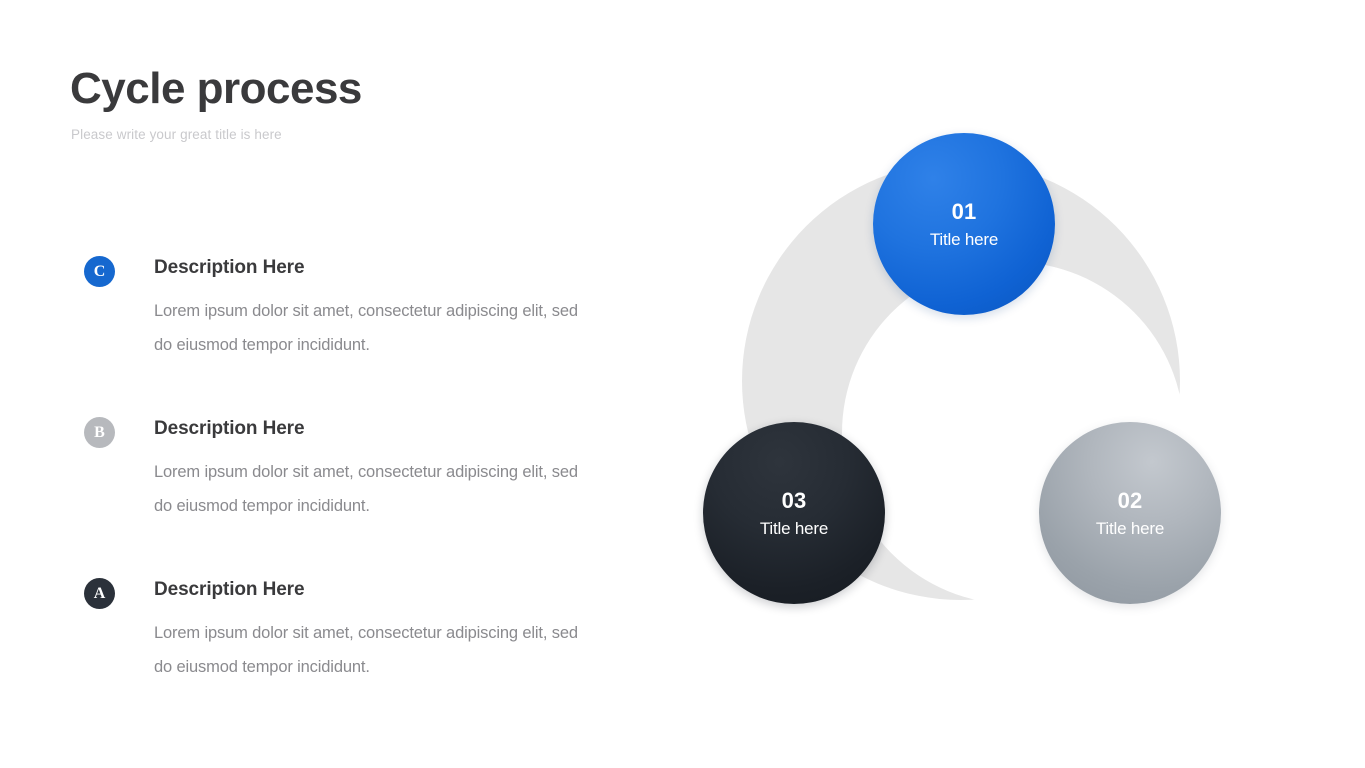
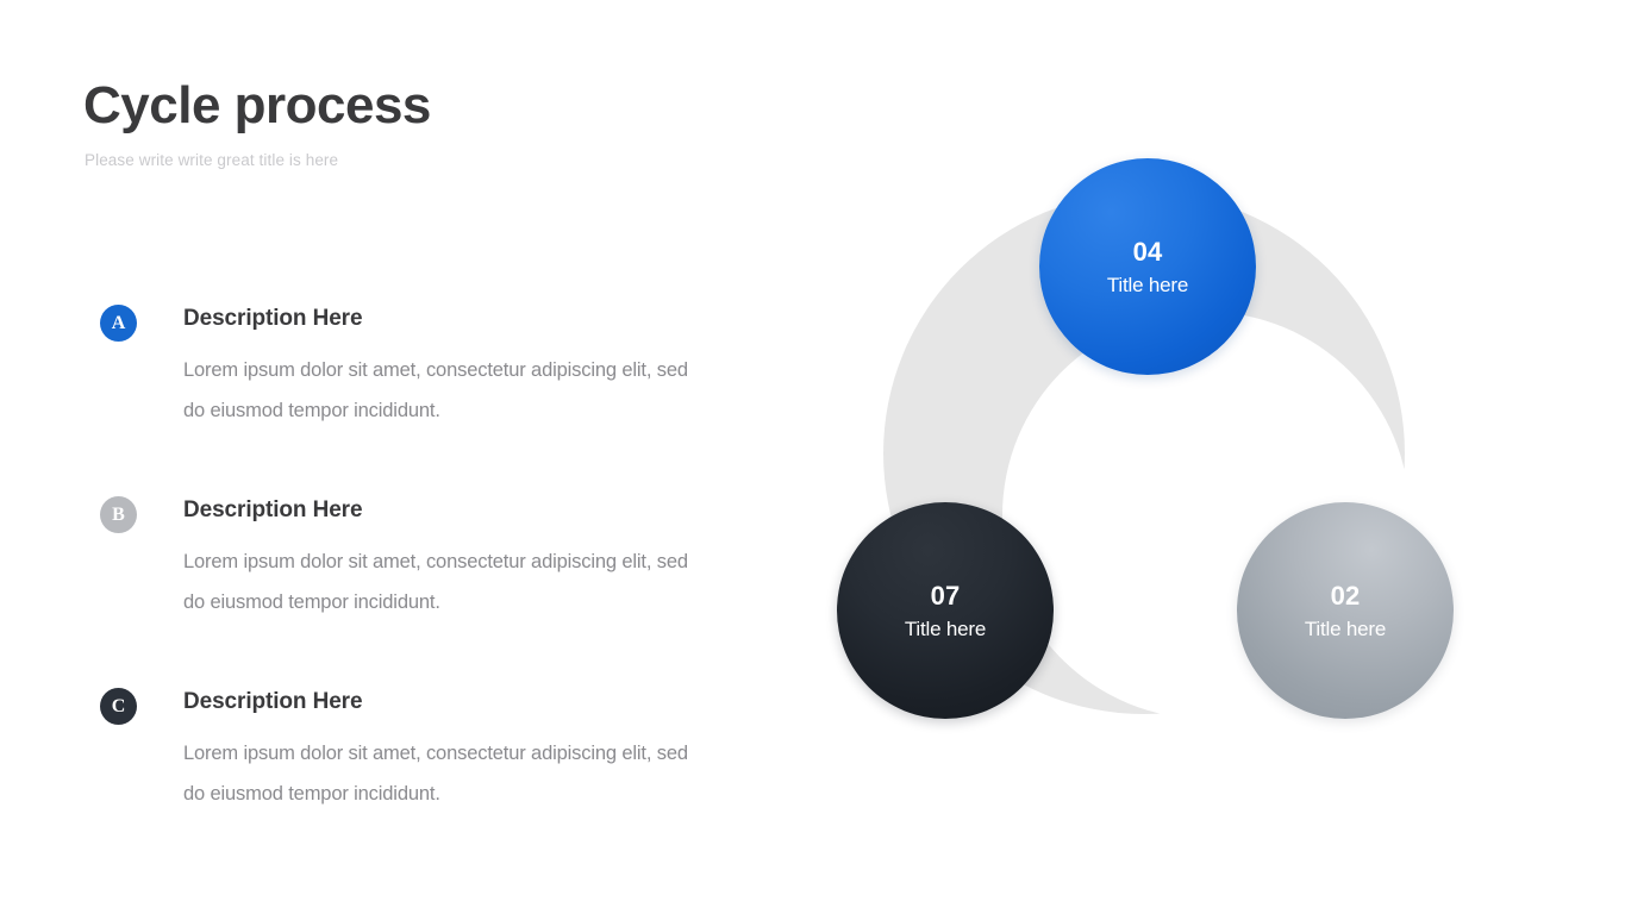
  Cycle process
- Please write your great title is here
+ Please write write great title is here
- C
+ A
  Description Here
  Lorem ipsum dolor sit amet, consectetur adipiscing elit, sed do eiusmod tempor incididunt.
  B
  Description Here
  Lorem ipsum dolor sit amet, consectetur adipiscing elit, sed do eiusmod tempor incididunt.
- A
+ C
  Description Here
  Lorem ipsum dolor sit amet, consectetur adipiscing elit, sed do eiusmod tempor incididunt.
- 01
+ 04
  Title here
  02
  Title here
- 03
+ 07
  Title here
